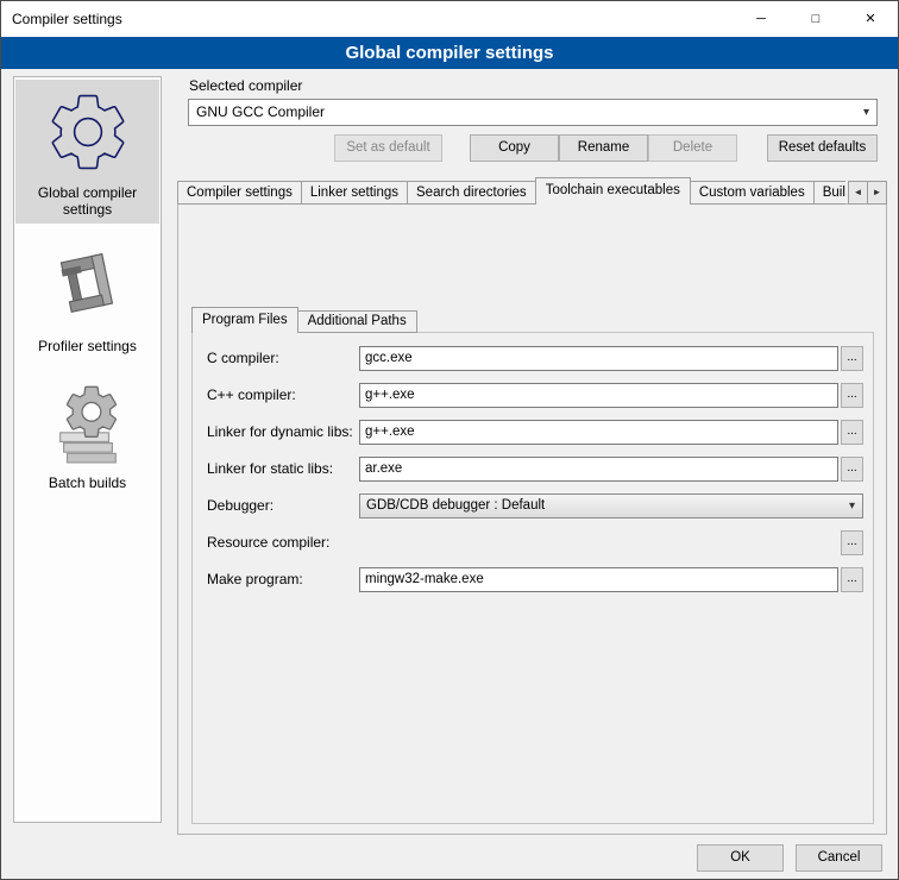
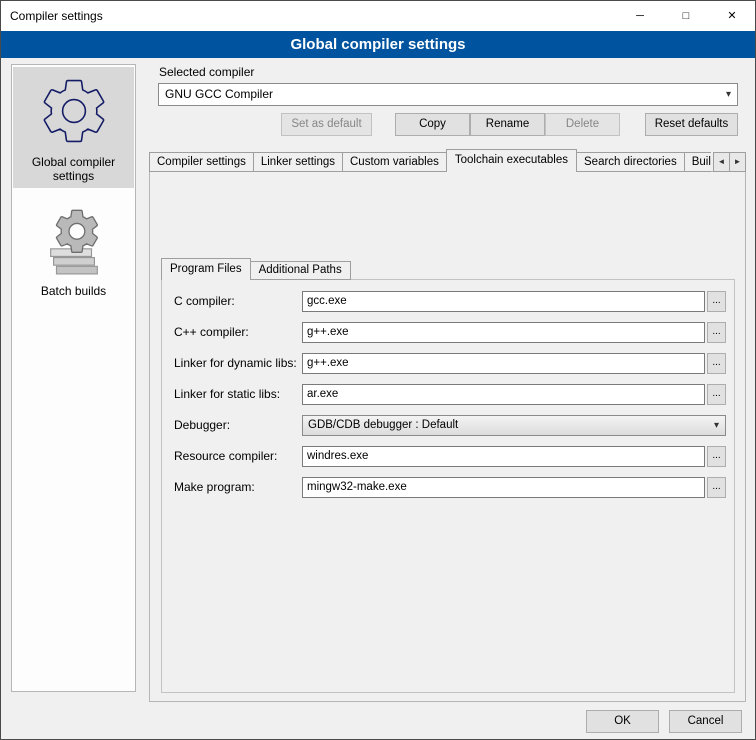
  Compiler settings
  ─
  □
  ✕
  Global compiler settings
  Global compiler settings
- Profiler settings
  Batch builds
  Selected compiler
  GNU GCC Compiler
  ▾
  Set as default
  Copy
  Rename
  Delete
  Reset defaults
  Compiler settings
  Linker settings
- Search directories
+ Custom variables
  Toolchain executables
- Custom variables
+ Search directories
  Buil
  ◄
  ►
  Program Files
  Additional Paths
  C compiler:
  gcc.exe
  ...
  C++ compiler:
  g++.exe
  ...
  Linker for dynamic libs:
  g++.exe
  ...
  Linker for static libs:
  ar.exe
  ...
  Debugger:
  GDB/CDB debugger : Default
  ▾
  Resource compiler:
+ windres.exe
  ...
  Make program:
  mingw32-make.exe
  ...
  OK
  Cancel
